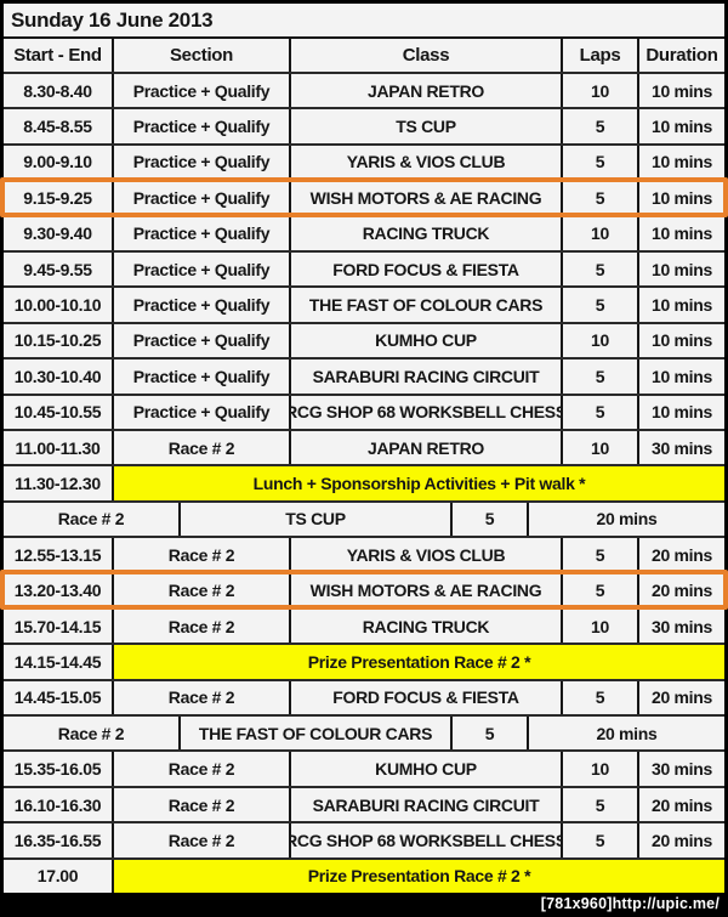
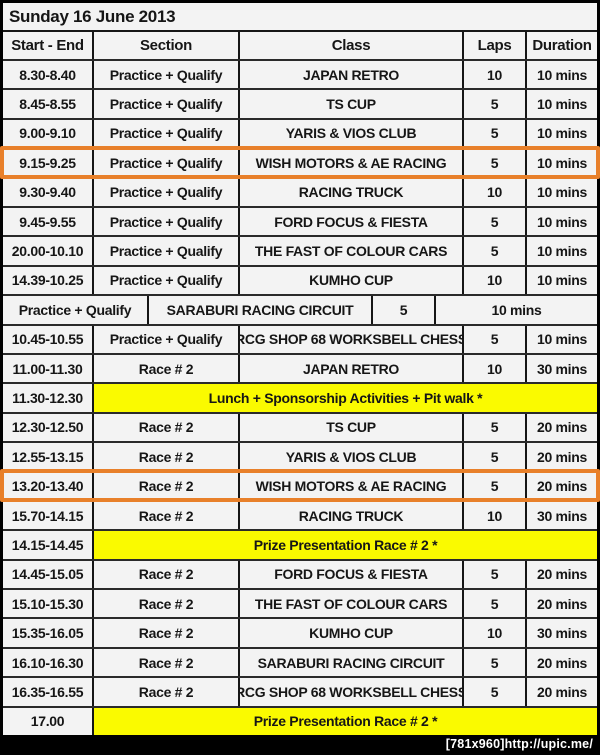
  Sunday 16 June 2013
  Start - End
  Section
  Class
  Laps
  Duration
  8.30-8.40
  Practice + Qualify
  JAPAN RETRO
  10
  10 mins
  8.45-8.55
  Practice + Qualify
  TS CUP
  5
  10 mins
  9.00-9.10
  Practice + Qualify
  YARIS & VIOS CLUB
  5
  10 mins
  9.15-9.25
  Practice + Qualify
  WISH MOTORS & AE RACING
  5
  10 mins
  9.30-9.40
  Practice + Qualify
  RACING TRUCK
  10
  10 mins
  9.45-9.55
  Practice + Qualify
  FORD FOCUS & FIESTA
  5
  10 mins
- 10.00-10.10
+ 20.00-10.10
  Practice + Qualify
  THE FAST OF COLOUR CARS
  5
  10 mins
- 10.15-10.25
+ 14.39-10.25
  Practice + Qualify
  KUMHO CUP
  10
  10 mins
- 10.30-10.40
  Practice + Qualify
  SARABURI RACING CIRCUIT
  5
  10 mins
  10.45-10.55
  Practice + Qualify
  RCG SHOP 68 WORKSBELL CHESS
  5
  10 mins
  11.00-11.30
  Race # 2
  JAPAN RETRO
  10
  30 mins
  11.30-12.30
  Lunch + Sponsorship Activities + Pit walk *
+ 12.30-12.50
  Race # 2
  TS CUP
  5
  20 mins
  12.55-13.15
  Race # 2
  YARIS & VIOS CLUB
  5
  20 mins
  13.20-13.40
  Race # 2
  WISH MOTORS & AE RACING
  5
  20 mins
  15.70-14.15
  Race # 2
  RACING TRUCK
  10
  30 mins
  14.15-14.45
  Prize Presentation Race # 2 *
  14.45-15.05
  Race # 2
  FORD FOCUS & FIESTA
  5
  20 mins
+ 15.10-15.30
  Race # 2
  THE FAST OF COLOUR CARS
  5
  20 mins
  15.35-16.05
  Race # 2
  KUMHO CUP
  10
  30 mins
  16.10-16.30
  Race # 2
  SARABURI RACING CIRCUIT
  5
  20 mins
  16.35-16.55
  Race # 2
  RCG SHOP 68 WORKSBELL CHESS
  5
  20 mins
  17.00
  Prize Presentation Race # 2 *
  [781x960]http://upic.me/
